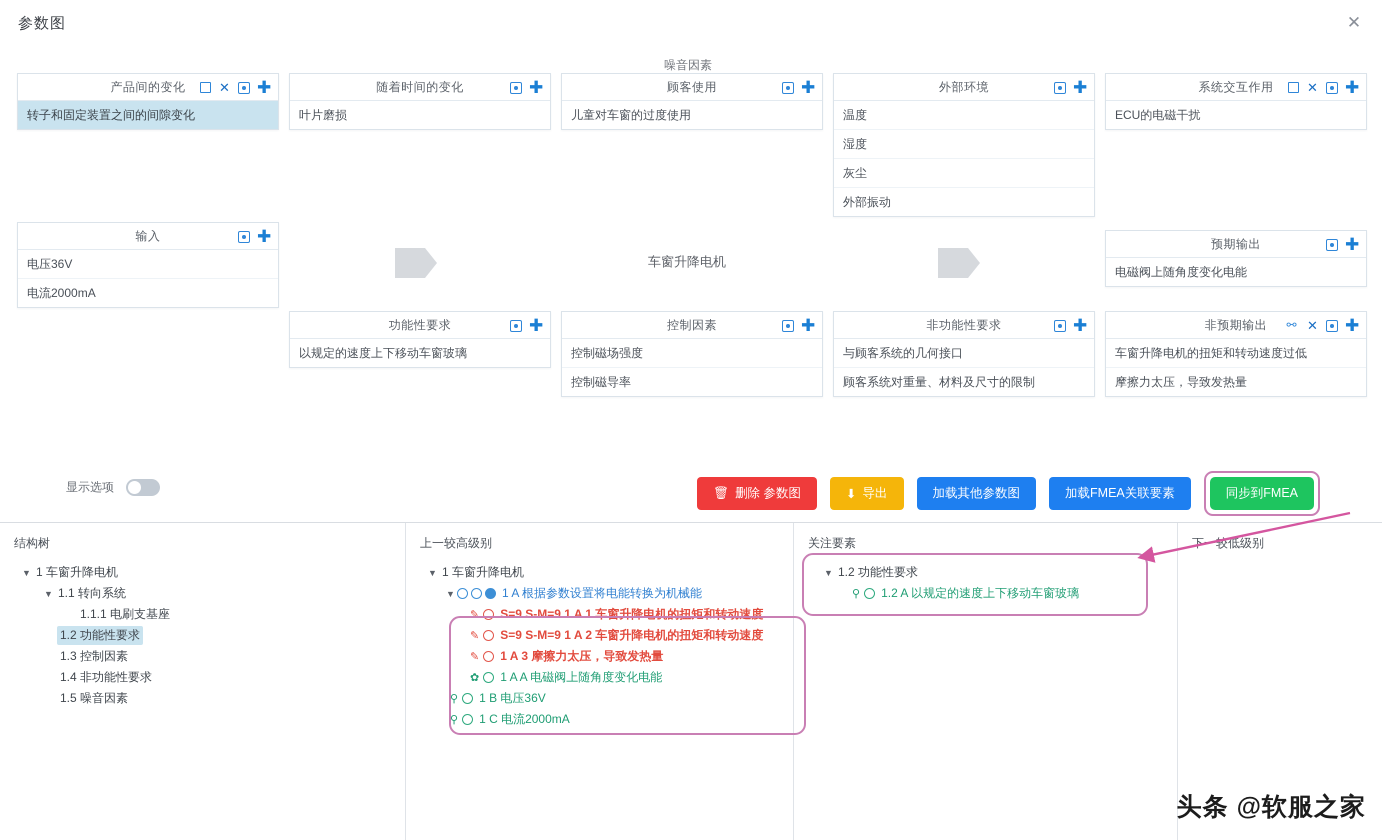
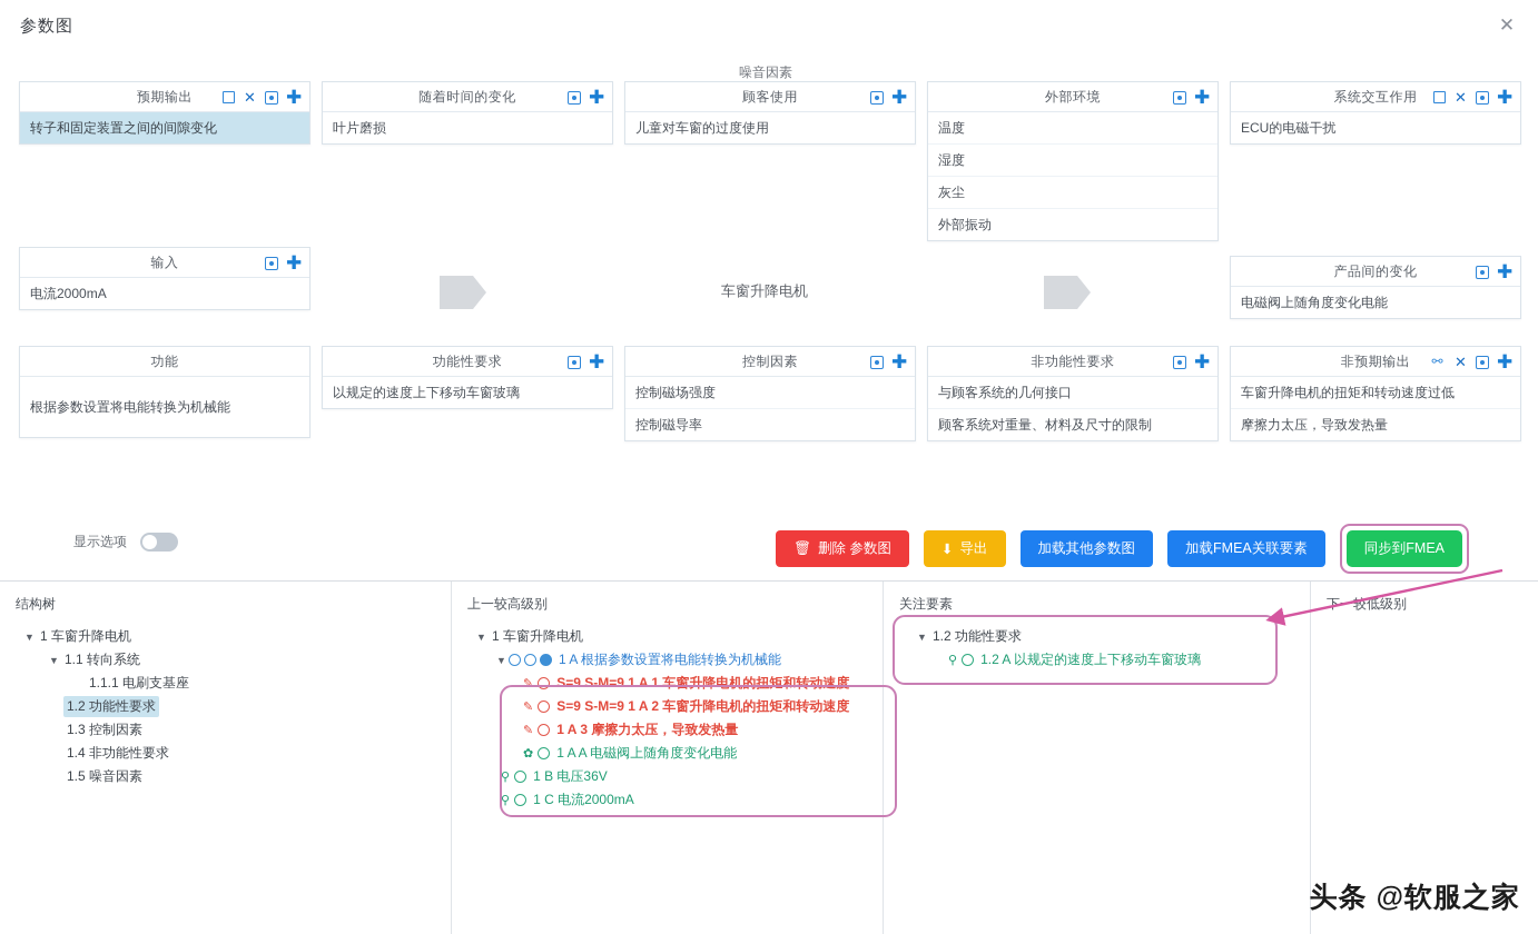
  参数图
  ✕
  噪音因素
- 产品间的变化
+ 预期输出
  ✕
  ✚
  转子和固定装置之间的间隙变化
  随着时间的变化
  ✚
  叶片磨损
  顾客使用
  ✚
  儿童对车窗的过度使用
  外部环境
  ✚
  温度
  湿度
  灰尘
  外部振动
  系统交互作用
  ✕
  ✚
  ECU的电磁干扰
  输入
  ✚
- 电压36V
  电流2000mA
  车窗升降电机
- 预期输出
+ 产品间的变化
  ✚
  电磁阀上随角度变化电能
+ 功能
+ 根据参数设置将电能转换为机械能
  功能性要求
  ✚
  以规定的速度上下移动车窗玻璃
  控制因素
  ✚
  控制磁场强度
  控制磁导率
  非功能性要求
  ✚
  与顾客系统的几何接口
  顾客系统对重量、材料及尺寸的限制
  非预期输出
  ⚯
  ✕
  ✚
  车窗升降电机的扭矩和转动速度过低
  摩擦力太压，导致发热量
  显示选项
  🗑
  删除 参数图
  ⬇
  导出
  加载其他参数图
  加载FMEA关联要素
  同步到FMEA
  结构树
  ▼
  1 车窗升降电机
  ▼
  1.1 转向系统
  1.1.1 电刷支基座
  1.2 功能性要求
  1.3 控制因素
  1.4 非功能性要求
  1.5 噪音因素
  上一较高级别
  ▼
  1 车窗升降电机
  ▼
  1 A 根据参数设置将电能转换为机械能
  ✎
  S=9 S-M=9 1 A 1 车窗升降电机的扭矩和转动速度
  ✎
  S=9 S-M=9 1 A 2 车窗升降电机的扭矩和转动速度
  ✎
  1 A 3 摩擦力太压，导致发热量
  ✿
  1 A A 电磁阀上随角度变化电能
  ⚲
  1 B 电压36V
  ⚲
  1 C 电流2000mA
  关注要素
  ▼
  1.2 功能性要求
  ⚲
  1.2 A 以规定的速度上下移动车窗玻璃
  下较低级别
  头条 @软服之家
